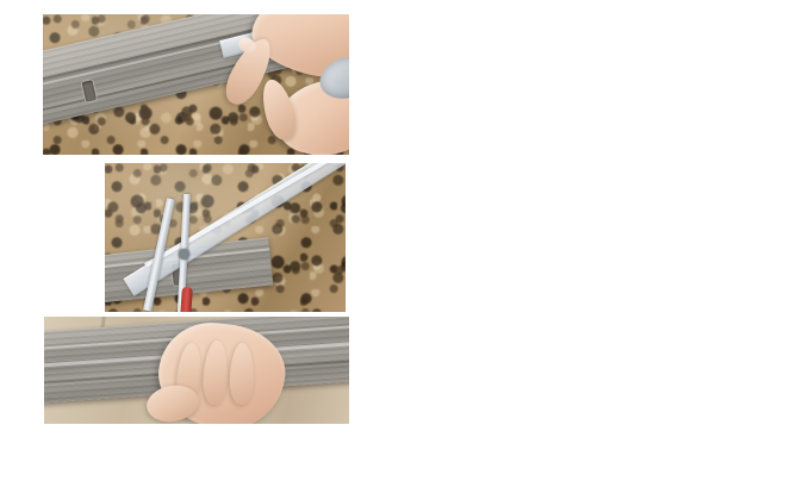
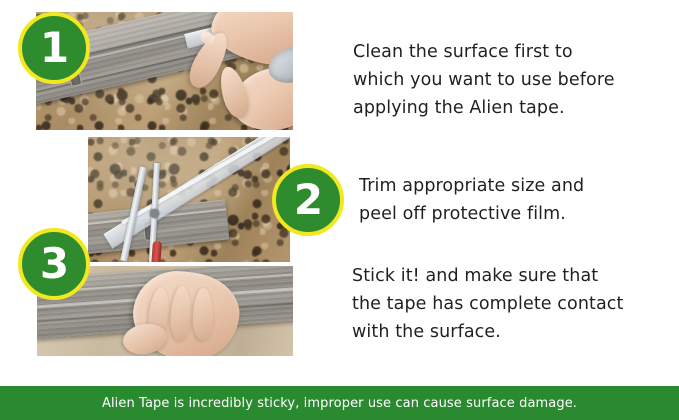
+ 1
+ 2
+ 3
+ Clean the surface first to
+ which you want to use before
+ applying the Alien tape.
+ Trim appropriate size and
+ peel off protective film.
+ Stick it! and make sure that
+ the tape has complete contact
+ with the surface.
+ Alien Tape is incredibly sticky, improper use can cause surface damage.
